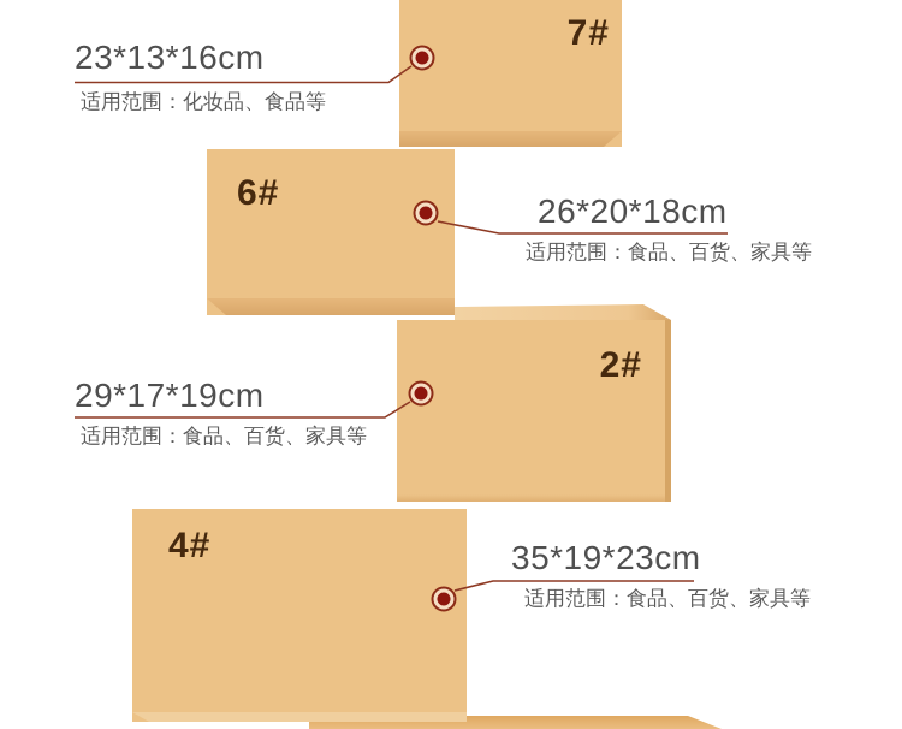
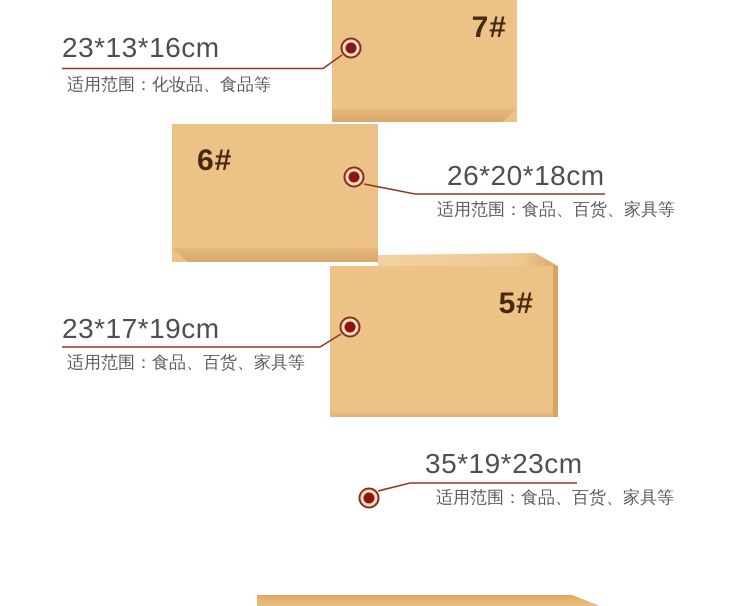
  7#
  6#
- 2#
+ 5#
- 4#
  23*13*16cm
  适用范围：化妆品、食品等
  26*20*18cm
  适用范围：食品、百货、家具等
- 29*17*19cm
+ 23*17*19cm
  适用范围：食品、百货、家具等
  35*19*23cm
  适用范围：食品、百货、家具等
